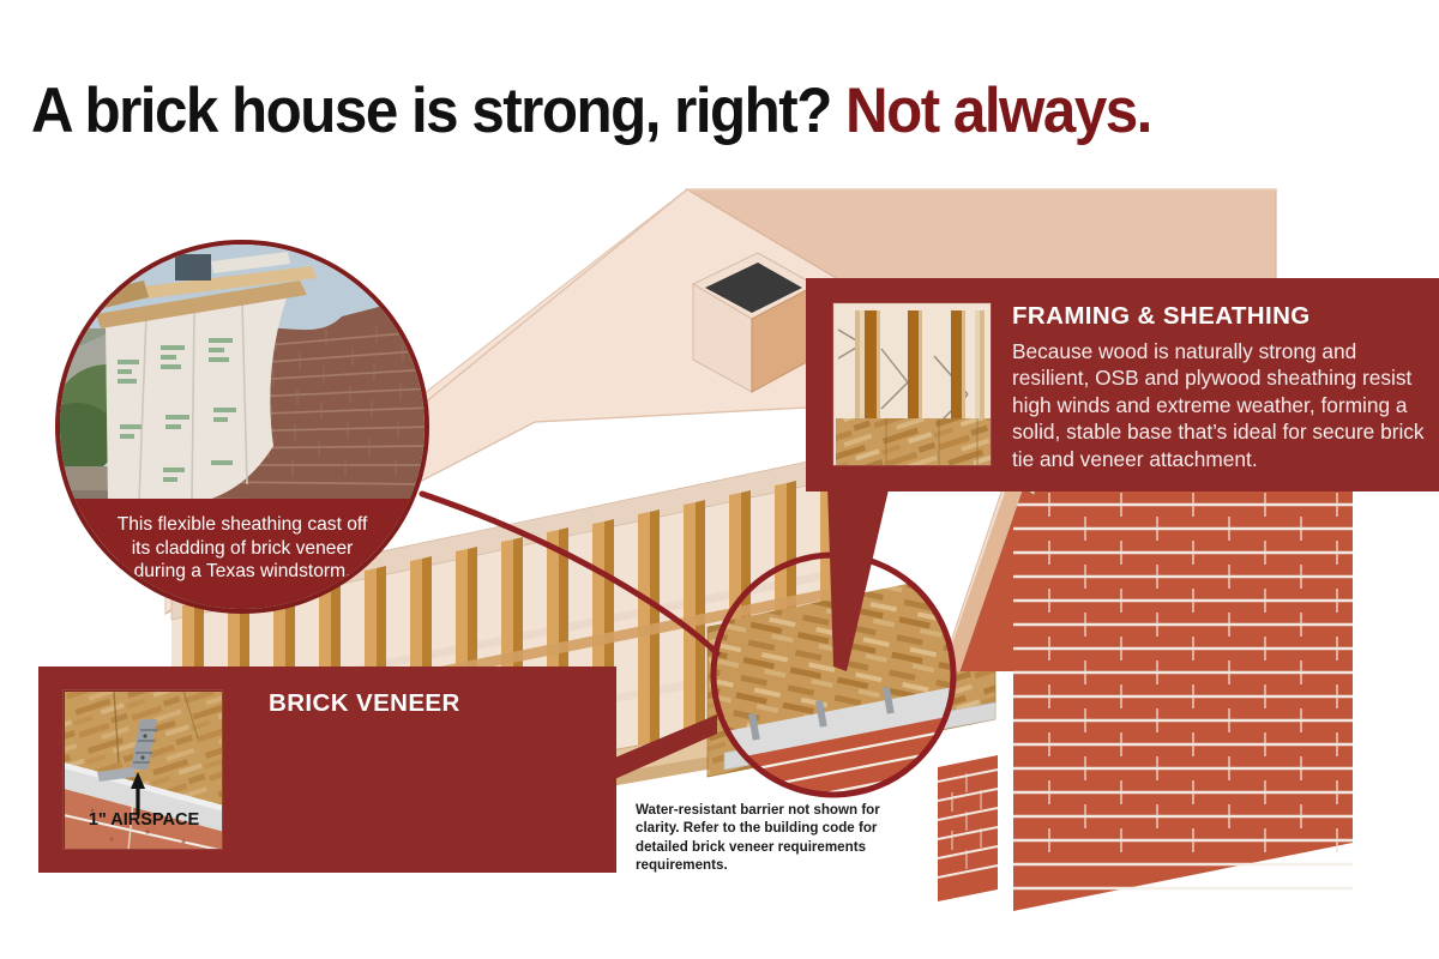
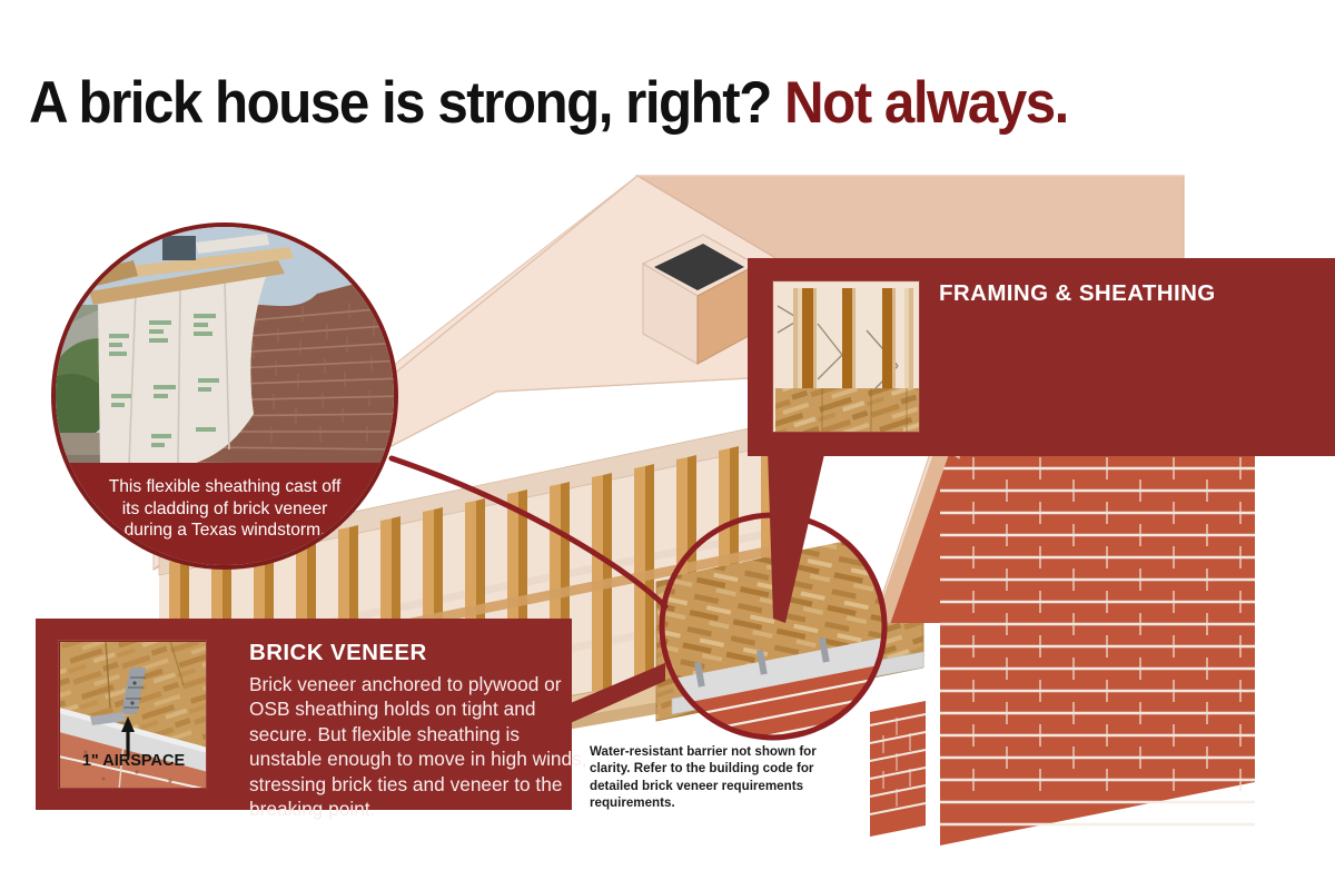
  A brick house is strong, right? Not always.
  This flexible sheathing cast off
  its cladding of brick veneer
  during a Texas windstorm.
  FRAMING & SHEATHING
- Because wood is naturally strong and resilient, OSB and plywood sheathing resist high winds and extreme weather, forming a solid, stable base that’s ideal for secure brick tie and veneer attachment.
  1" AIRSPACE
  BRICK VENEER
+ Brick veneer anchored to plywood or OSB sheathing holds on tight and secure. But flexible sheathing is unstable enough to move in high winds, stressing brick ties and veneer to the breaking point.
  Water-resistant barrier not shown for clarity. Refer to the building code for detailed brick veneer requirements requirements.
